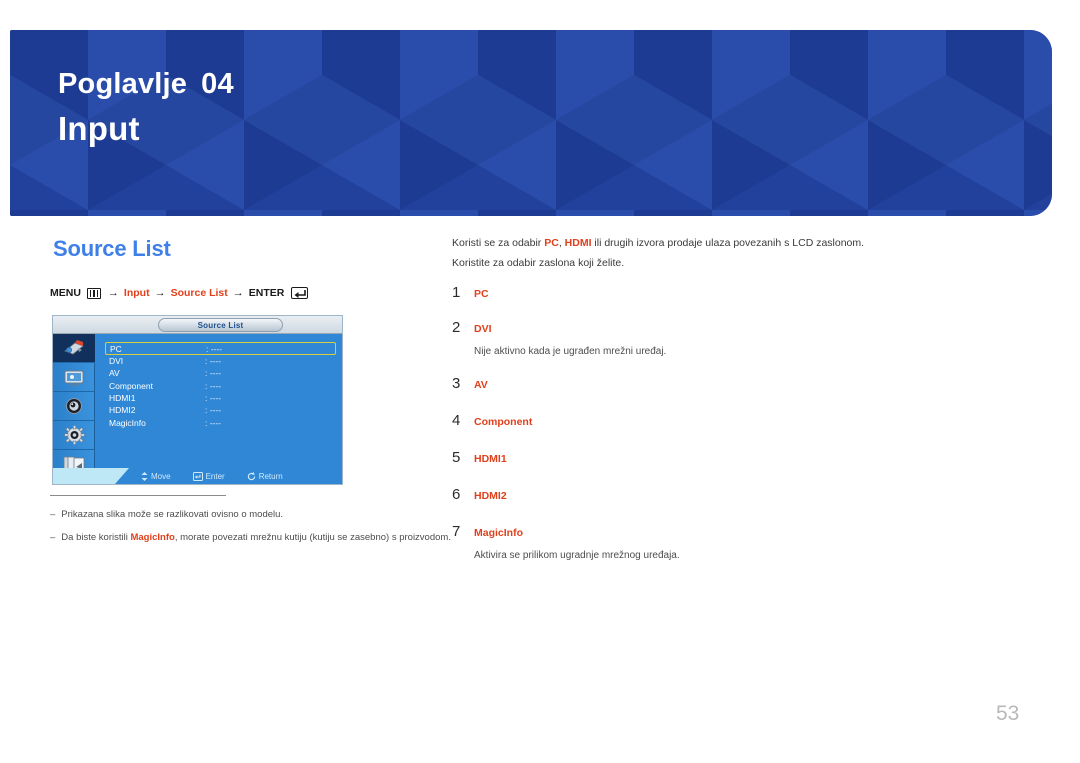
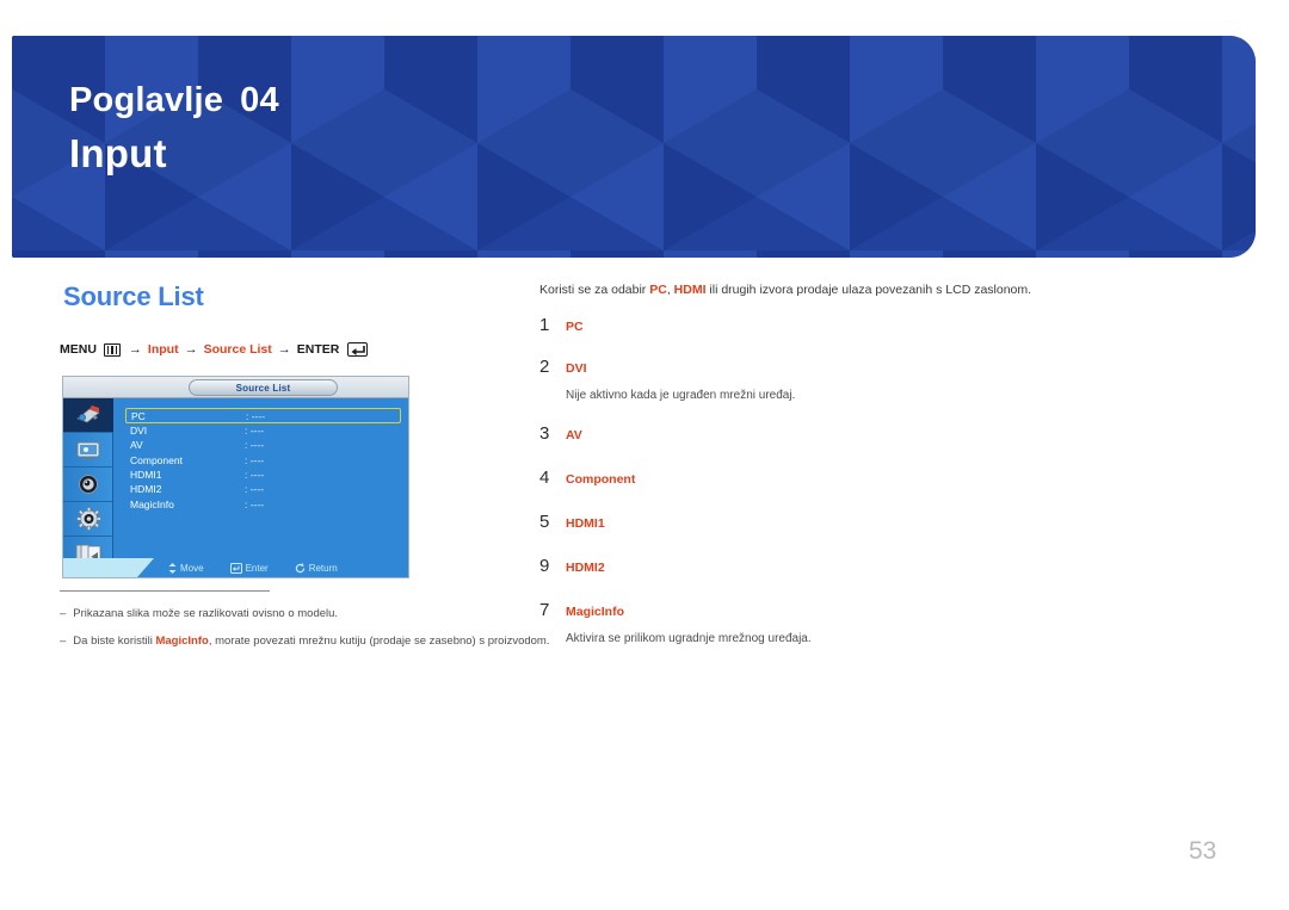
  Poglavlje 04
  Input
  Source List
  MENU
  →
  Input
  →
  Source List
  →
  ENTER
  Source List
  PC
  : ----
  DVI
  : ----
  AV
  : ----
  Component
  : ----
  HDMI1
  : ----
  HDMI2
  : ----
  MagicInfo
  : ----
  Move
  Enter
  Return
  –
  Prikazana slika može se razlikovati ovisno o modelu.
  –
- Da biste koristili MagicInfo, morate povezati mrežnu kutiju (kutiju se zasebno) s proizvodom.
+ Da biste koristili MagicInfo, morate povezati mrežnu kutiju (prodaje se zasebno) s proizvodom.
  Koristi se za odabir PC, HDMI ili drugih izvora prodaje ulaza povezanih s LCD zaslonom.
- Koristite za odabir zaslona koji želite.
  1
  PC
  2
  DVI
  Nije aktivno kada je ugrađen mrežni uređaj.
  3
  AV
  4
  Component
  5
  HDMI1
- 6
+ 9
  HDMI2
  7
  MagicInfo
  Aktivira se prilikom ugradnje mrežnog uređaja.
  53
